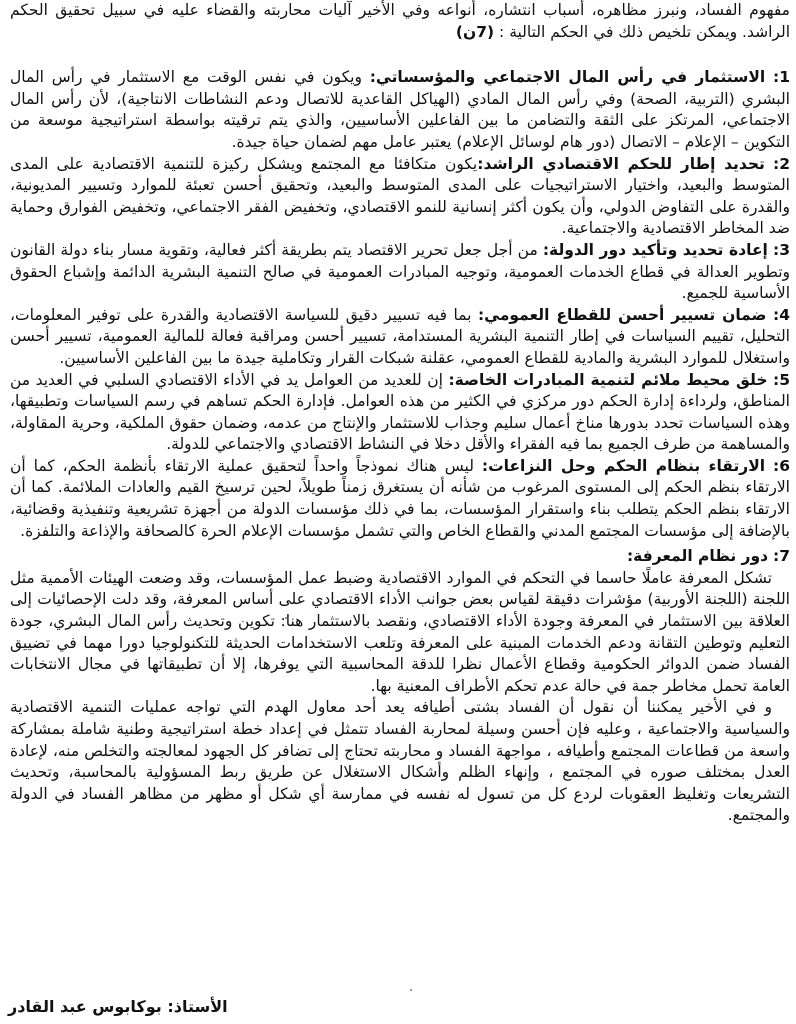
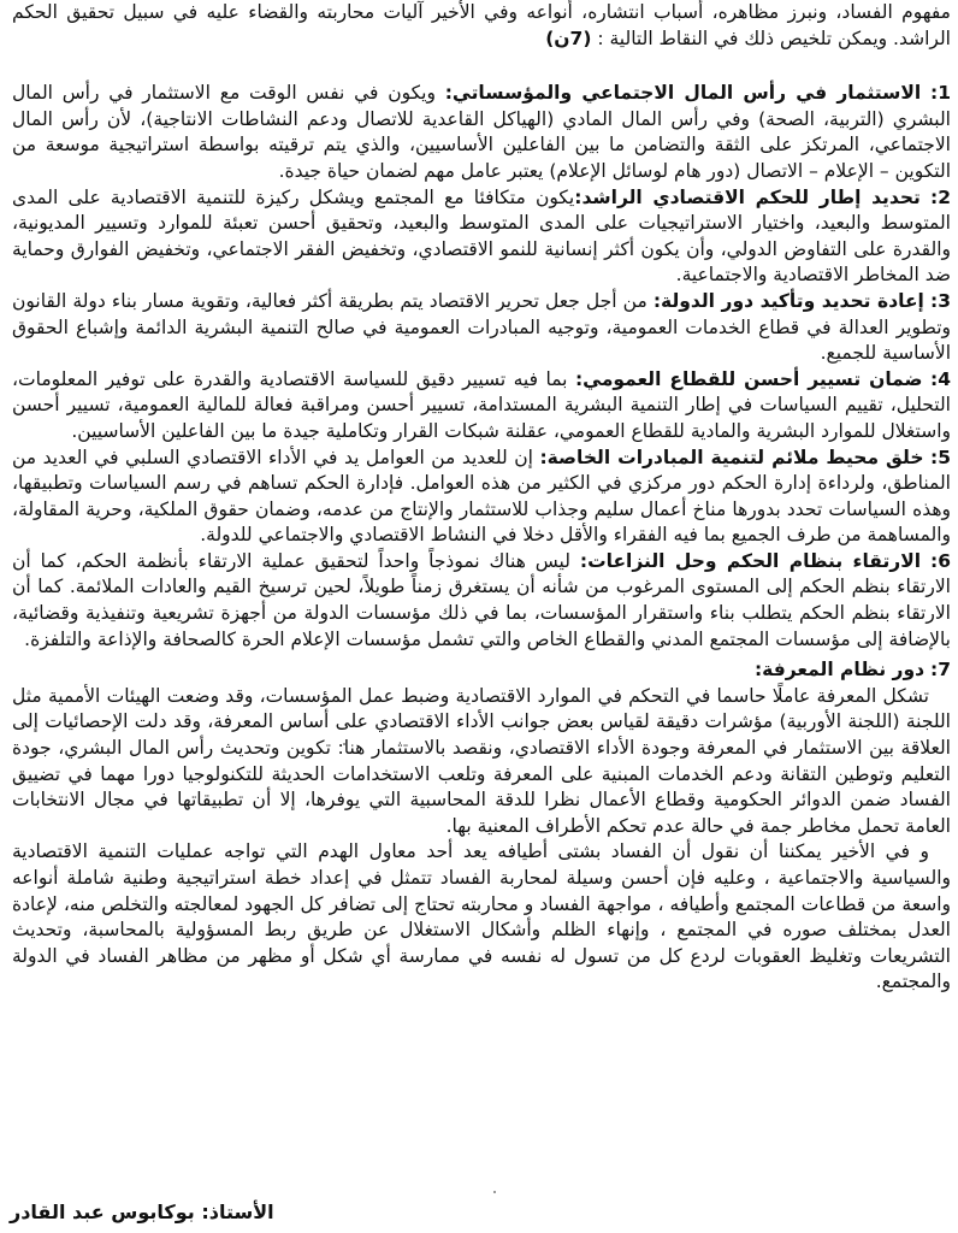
- مفهوم الفساد، ونبرز مظاهره، أسباب انتشاره، أنواعه وفي الأخير آليات محاربته والقضاء عليه في سبيل تحقيق الحكم الراشد. ويمكن تلخيص ذلك في الحكم التالية : (7ن)
+ مفهوم الفساد، ونبرز مظاهره، أسباب انتشاره، أنواعه وفي الأخير آليات محاربته والقضاء عليه في سبيل تحقيق الحكم الراشد. ويمكن تلخيص ذلك في النقاط التالية : (7ن)
  1: الاستثمار في رأس المال الاجتماعي والمؤسساتي: ويكون في نفس الوقت مع الاستثمار في رأس المال البشري (التربية، الصحة) وفي رأس المال المادي (الهياكل القاعدية للاتصال ودعم النشاطات الانتاجية)، لأن رأس المال الاجتماعي، المرتكز على الثقة والتضامن ما بين الفاعلين الأساسيين، والذي يتم ترقيته بواسطة استراتيجية موسعة من التكوين – الإعلام – الاتصال (دور هام لوسائل الإعلام) يعتبر عامل مهم لضمان حياة جيدة.
  2: تحديد إطار للحكم الاقتصادي الراشد:يكون متكافئا مع المجتمع ويشكل ركيزة للتنمية الاقتصادية على المدى المتوسط والبعيد، واختيار الاستراتيجيات على المدى المتوسط والبعيد، وتحقيق أحسن تعبئة للموارد وتسيير المديونية، والقدرة على التفاوض الدولي، وأن يكون أكثر إنسانية للنمو الاقتصادي، وتخفيض الفقر الاجتماعي، وتخفيض الفوارق وحماية ضد المخاطر الاقتصادية والاجتماعية.
  3: إعادة تحديد وتأكيد دور الدولة: من أجل جعل تحرير الاقتصاد يتم بطريقة أكثر فعالية، وتقوية مسار بناء دولة القانون وتطوير العدالة في قطاع الخدمات العمومية، وتوجيه المبادرات العمومية في صالح التنمية البشرية الدائمة وإشباع الحقوق الأساسية للجميع.
  4: ضمان تسيير أحسن للقطاع العمومي: بما فيه تسيير دقيق للسياسة الاقتصادية والقدرة على توفير المعلومات، التحليل، تقييم السياسات في إطار التنمية البشرية المستدامة، تسيير أحسن ومراقبة فعالة للمالية العمومية، تسيير أحسن واستغلال للموارد البشرية والمادية للقطاع العمومي، عقلنة شبكات القرار وتكاملية جيدة ما بين الفاعلين الأساسيين.
  5: خلق محيط ملائم لتنمية المبادرات الخاصة: إن للعديد من العوامل يد في الأداء الاقتصادي السلبي في العديد من المناطق، ولرداءة إدارة الحكم دور مركزي في الكثير من هذه العوامل. فإدارة الحكم تساهم في رسم السياسات وتطبيقها، وهذه السياسات تحدد بدورها مناخ أعمال سليم وجذاب للاستثمار والإنتاج من عدمه، وضمان حقوق الملكية، وحرية المقاولة، والمساهمة من طرف الجميع بما فيه الفقراء والأقل دخلا في النشاط الاقتصادي والاجتماعي للدولة.
  6: الارتقاء بنظام الحكم وحل النزاعات: ليس هناك نموذجاً واحداً لتحقيق عملية الارتقاء بأنظمة الحكم، كما أن الارتقاء بنظم الحكم إلى المستوى المرغوب من شأنه أن يستغرق زمناً طويلاً، لحين ترسيخ القيم والعادات الملائمة. كما أن الارتقاء بنظم الحكم يتطلب بناء واستقرار المؤسسات، بما في ذلك مؤسسات الدولة من أجهزة تشريعية وتنفيذية وقضائية، بالإضافة إلى مؤسسات المجتمع المدني والقطاع الخاص والتي تشمل مؤسسات الإعلام الحرة كالصحافة والإذاعة والتلفزة.
  7: دور نظام المعرفة:
  تشكل المعرفة عاملًا حاسما في التحكم في الموارد الاقتصادية وضبط عمل المؤسسات، وقد وضعت الهيئات الأممية مثل اللجنة (اللجنة الأوربية) مؤشرات دقيقة لقياس بعض جوانب الأداء الاقتصادي على أساس المعرفة، وقد دلت الإحصائيات إلى العلاقة بين الاستثمار في المعرفة وجودة الأداء الاقتصادي، ونقصد بالاستثمار هنا: تكوين وتحديث رأس المال البشري، جودة التعليم وتوطين التقانة ودعم الخدمات المبنية على المعرفة وتلعب الاستخدامات الحديثة للتكنولوجيا دورا مهما في تضييق الفساد ضمن الدوائر الحكومية وقطاع الأعمال نظرا للدقة المحاسبية التي يوفرها، إلا أن تطبيقاتها في مجال الانتخابات العامة تحمل مخاطر جمة في حالة عدم تحكم الأطراف المعنية بها.
- و في الأخير يمكننا أن نقول أن الفساد بشتى أطيافه يعد أحد معاول الهدم التي تواجه عمليات التنمية الاقتصادية والسياسية والاجتماعية ، وعليه فإن أحسن وسيلة لمحاربة الفساد تتمثل في إعداد خطة استراتيجية وطنية شاملة بمشاركة واسعة من قطاعات المجتمع وأطيافه ، مواجهة الفساد و محاربته تحتاج إلى تضافر كل الجهود لمعالجته والتخلص منه، لإعادة العدل بمختلف صوره في المجتمع ، وإنهاء الظلم وأشكال الاستغلال عن طريق ربط المسؤولية بالمحاسبة، وتحديث التشريعات وتغليظ العقوبات لردع كل من تسول له نفسه في ممارسة أي شكل أو مظهر من مظاهر الفساد في الدولة والمجتمع.
+ و في الأخير يمكننا أن نقول أن الفساد بشتى أطيافه يعد أحد معاول الهدم التي تواجه عمليات التنمية الاقتصادية والسياسية والاجتماعية ، وعليه فإن أحسن وسيلة لمحاربة الفساد تتمثل في إعداد خطة استراتيجية وطنية شاملة أنواعه واسعة من قطاعات المجتمع وأطيافه ، مواجهة الفساد و محاربته تحتاج إلى تضافر كل الجهود لمعالجته والتخلص منه، لإعادة العدل بمختلف صوره في المجتمع ، وإنهاء الظلم وأشكال الاستغلال عن طريق ربط المسؤولية بالمحاسبة، وتحديث التشريعات وتغليظ العقوبات لردع كل من تسول له نفسه في ممارسة أي شكل أو مظهر من مظاهر الفساد في الدولة والمجتمع.
  الأستاذ: بوكابوس عبد القادر
